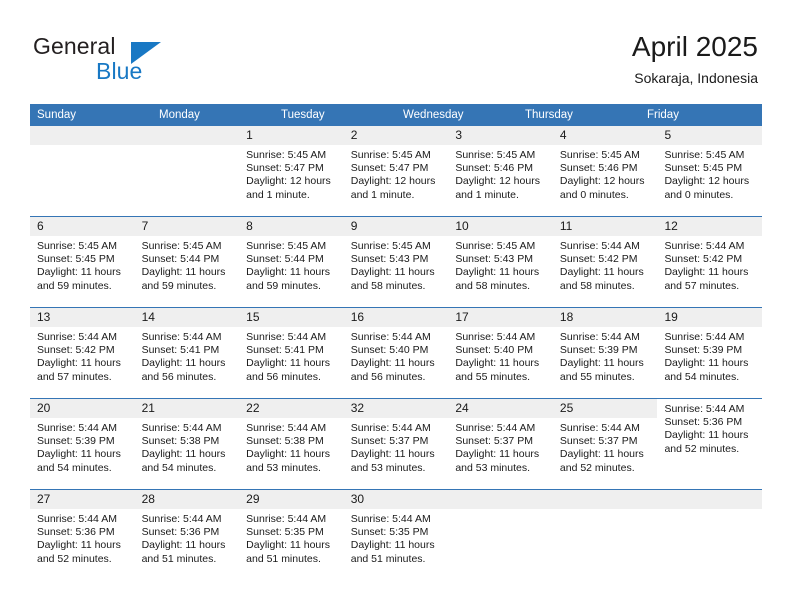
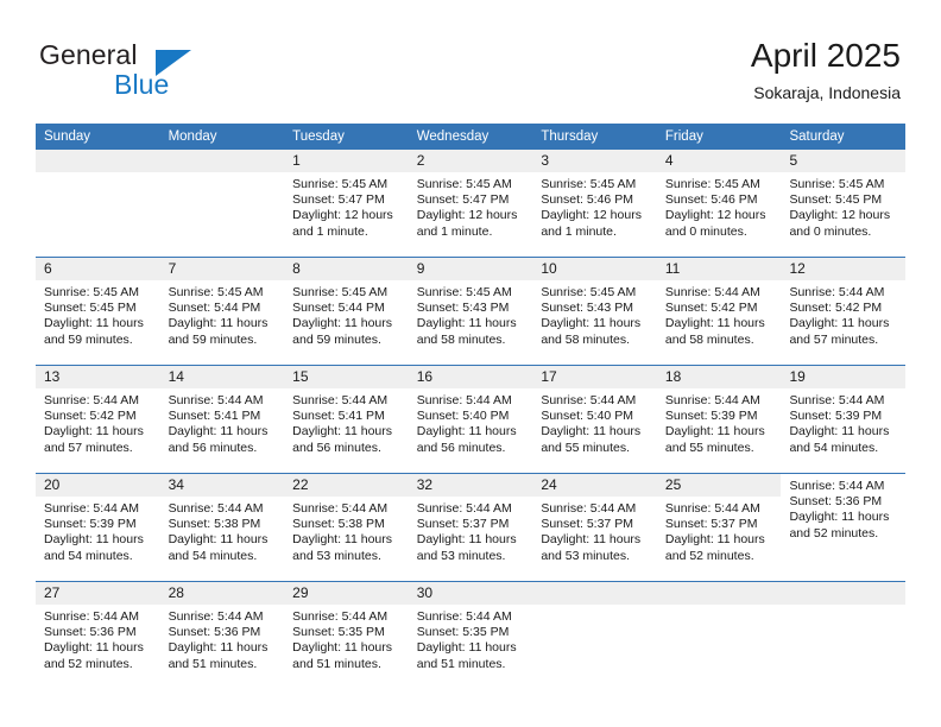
  General
  Blue
  April 2025
  Sokaraja, Indonesia
  Sunday
  Monday
  Tuesday
  Wednesday
  Thursday
  Friday
+ Saturday
  1
  Sunrise: 5:45 AM
  Sunset: 5:47 PM
  Daylight: 12 hours
  and 1 minute.
  2
  Sunrise: 5:45 AM
  Sunset: 5:47 PM
  Daylight: 12 hours
  and 1 minute.
  3
  Sunrise: 5:45 AM
  Sunset: 5:46 PM
  Daylight: 12 hours
  and 1 minute.
  4
  Sunrise: 5:45 AM
  Sunset: 5:46 PM
  Daylight: 12 hours
  and 0 minutes.
  5
  Sunrise: 5:45 AM
  Sunset: 5:45 PM
  Daylight: 12 hours
  and 0 minutes.
  6
  Sunrise: 5:45 AM
  Sunset: 5:45 PM
  Daylight: 11 hours
  and 59 minutes.
  7
  Sunrise: 5:45 AM
  Sunset: 5:44 PM
  Daylight: 11 hours
  and 59 minutes.
  8
  Sunrise: 5:45 AM
  Sunset: 5:44 PM
  Daylight: 11 hours
  and 59 minutes.
  9
  Sunrise: 5:45 AM
  Sunset: 5:43 PM
  Daylight: 11 hours
  and 58 minutes.
  10
  Sunrise: 5:45 AM
  Sunset: 5:43 PM
  Daylight: 11 hours
  and 58 minutes.
  11
  Sunrise: 5:44 AM
  Sunset: 5:42 PM
  Daylight: 11 hours
  and 58 minutes.
  12
  Sunrise: 5:44 AM
  Sunset: 5:42 PM
  Daylight: 11 hours
  and 57 minutes.
  13
  Sunrise: 5:44 AM
  Sunset: 5:42 PM
  Daylight: 11 hours
  and 57 minutes.
  14
  Sunrise: 5:44 AM
  Sunset: 5:41 PM
  Daylight: 11 hours
  and 56 minutes.
  15
  Sunrise: 5:44 AM
  Sunset: 5:41 PM
  Daylight: 11 hours
  and 56 minutes.
  16
  Sunrise: 5:44 AM
  Sunset: 5:40 PM
  Daylight: 11 hours
  and 56 minutes.
  17
  Sunrise: 5:44 AM
  Sunset: 5:40 PM
  Daylight: 11 hours
  and 55 minutes.
  18
  Sunrise: 5:44 AM
  Sunset: 5:39 PM
  Daylight: 11 hours
  and 55 minutes.
  19
  Sunrise: 5:44 AM
  Sunset: 5:39 PM
  Daylight: 11 hours
  and 54 minutes.
  20
  Sunrise: 5:44 AM
  Sunset: 5:39 PM
  Daylight: 11 hours
  and 54 minutes.
- 21
+ 34
  Sunrise: 5:44 AM
  Sunset: 5:38 PM
  Daylight: 11 hours
  and 54 minutes.
  22
  Sunrise: 5:44 AM
  Sunset: 5:38 PM
  Daylight: 11 hours
  and 53 minutes.
  32
  Sunrise: 5:44 AM
  Sunset: 5:37 PM
  Daylight: 11 hours
  and 53 minutes.
  24
  Sunrise: 5:44 AM
  Sunset: 5:37 PM
  Daylight: 11 hours
  and 53 minutes.
  25
  Sunrise: 5:44 AM
  Sunset: 5:37 PM
  Daylight: 11 hours
  and 52 minutes.
  Sunrise: 5:44 AM
  Sunset: 5:36 PM
  Daylight: 11 hours
  and 52 minutes.
  27
  Sunrise: 5:44 AM
  Sunset: 5:36 PM
  Daylight: 11 hours
  and 52 minutes.
  28
  Sunrise: 5:44 AM
  Sunset: 5:36 PM
  Daylight: 11 hours
  and 51 minutes.
  29
  Sunrise: 5:44 AM
  Sunset: 5:35 PM
  Daylight: 11 hours
  and 51 minutes.
  30
  Sunrise: 5:44 AM
  Sunset: 5:35 PM
  Daylight: 11 hours
  and 51 minutes.
